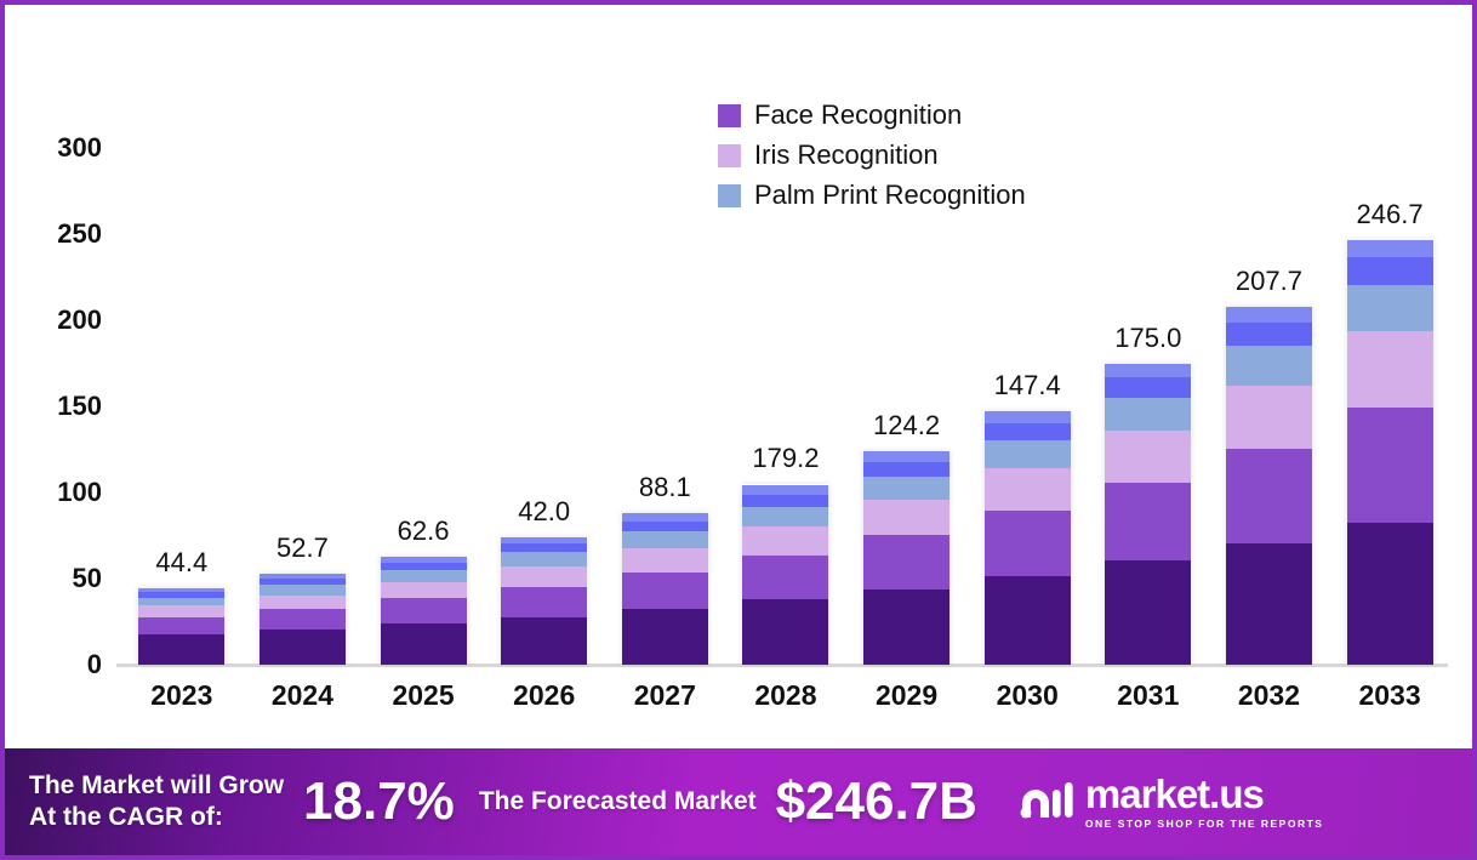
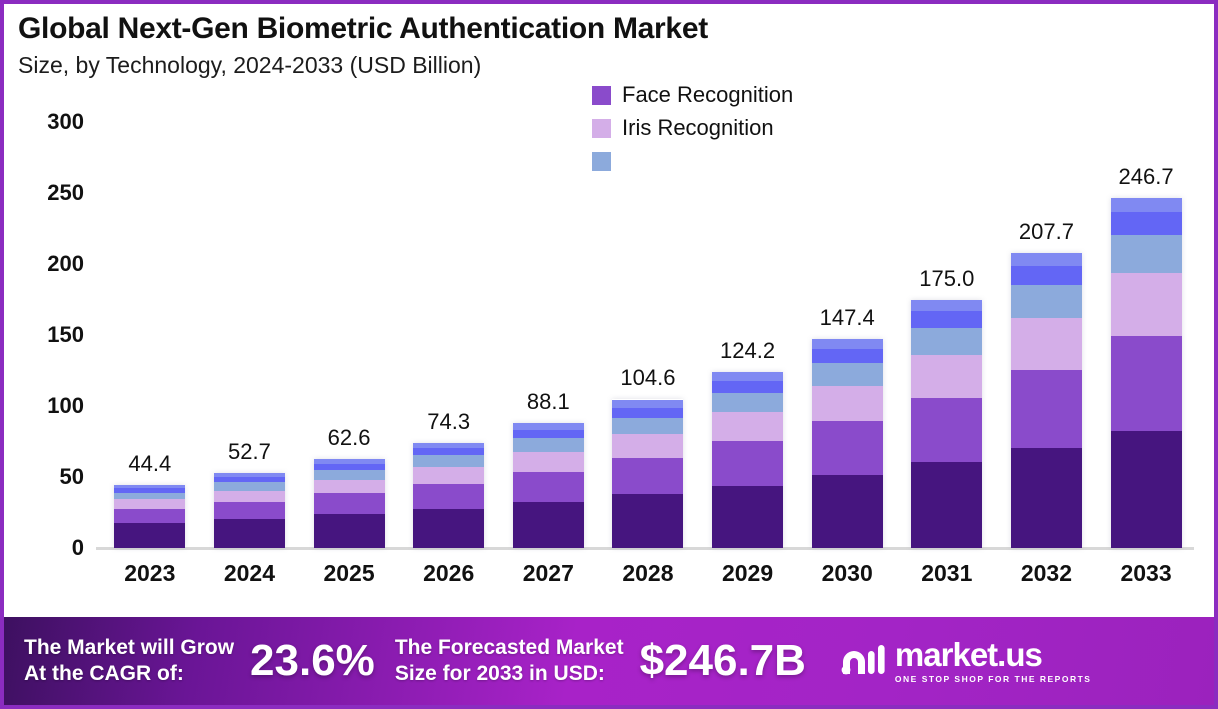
+ Global Next-Gen Biometric Authentication Market
+ Size, by Technology, 2024-2033 (USD Billion)
  Face Recognition
  Iris Recognition
- Palm Print Recognition
  0
  50
  100
  150
  200
  250
  300
  44.4
  52.7
  62.6
- 42.0
+ 74.3
  88.1
- 179.2
+ 104.6
  124.2
  147.4
  175.0
  207.7
  246.7
  2023
  2024
  2025
  2026
  2027
  2028
  2029
  2030
  2031
  2032
  2033
  The Market will Grow
  At the CAGR of:
- 18.7%
+ 23.6%
  The Forecasted Market
+ Size for 2033 in USD:
  $246.7B
  market.us
  ONE STOP SHOP FOR THE REPORTS
